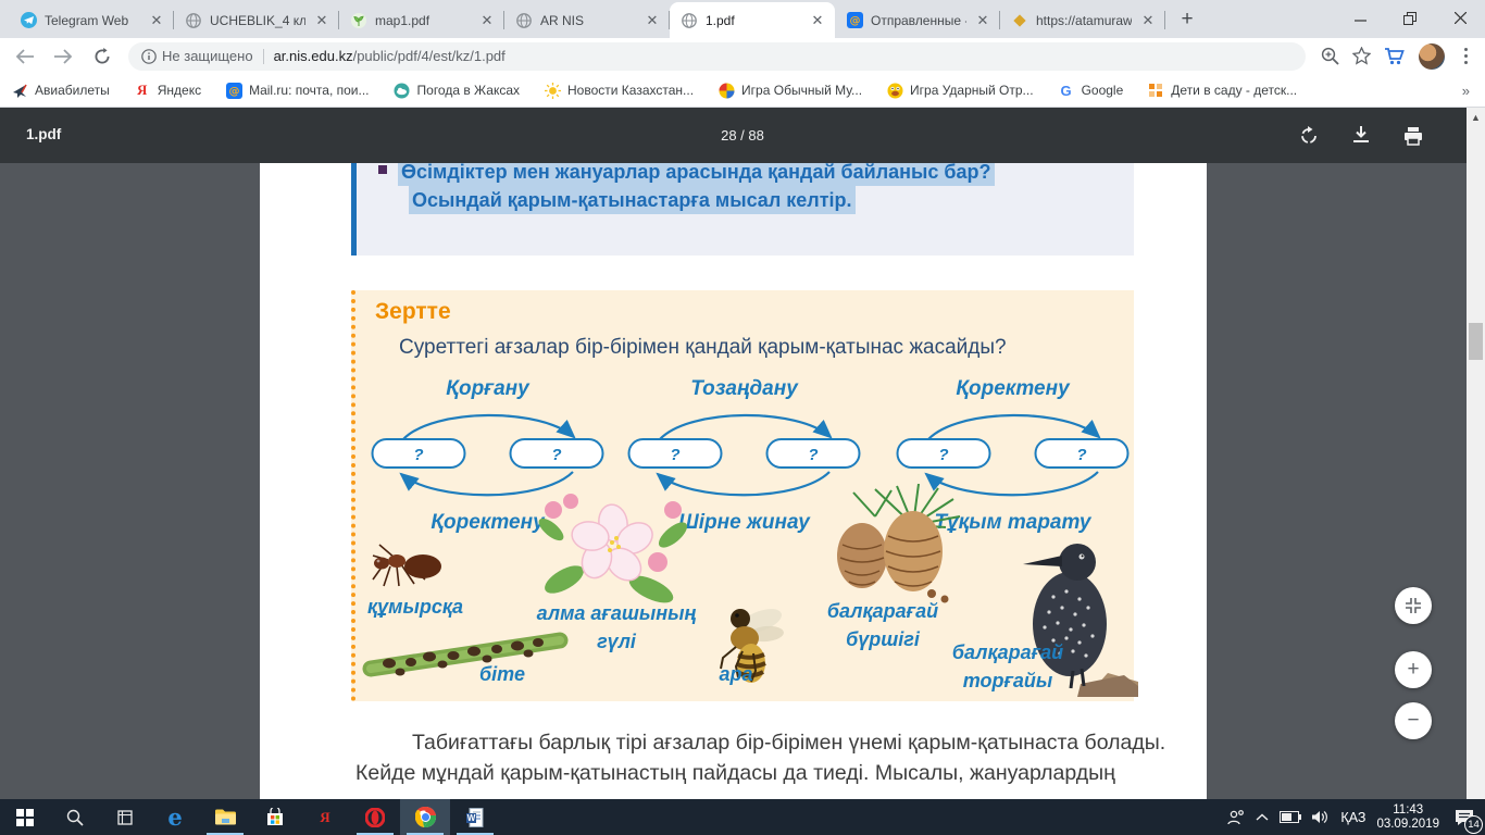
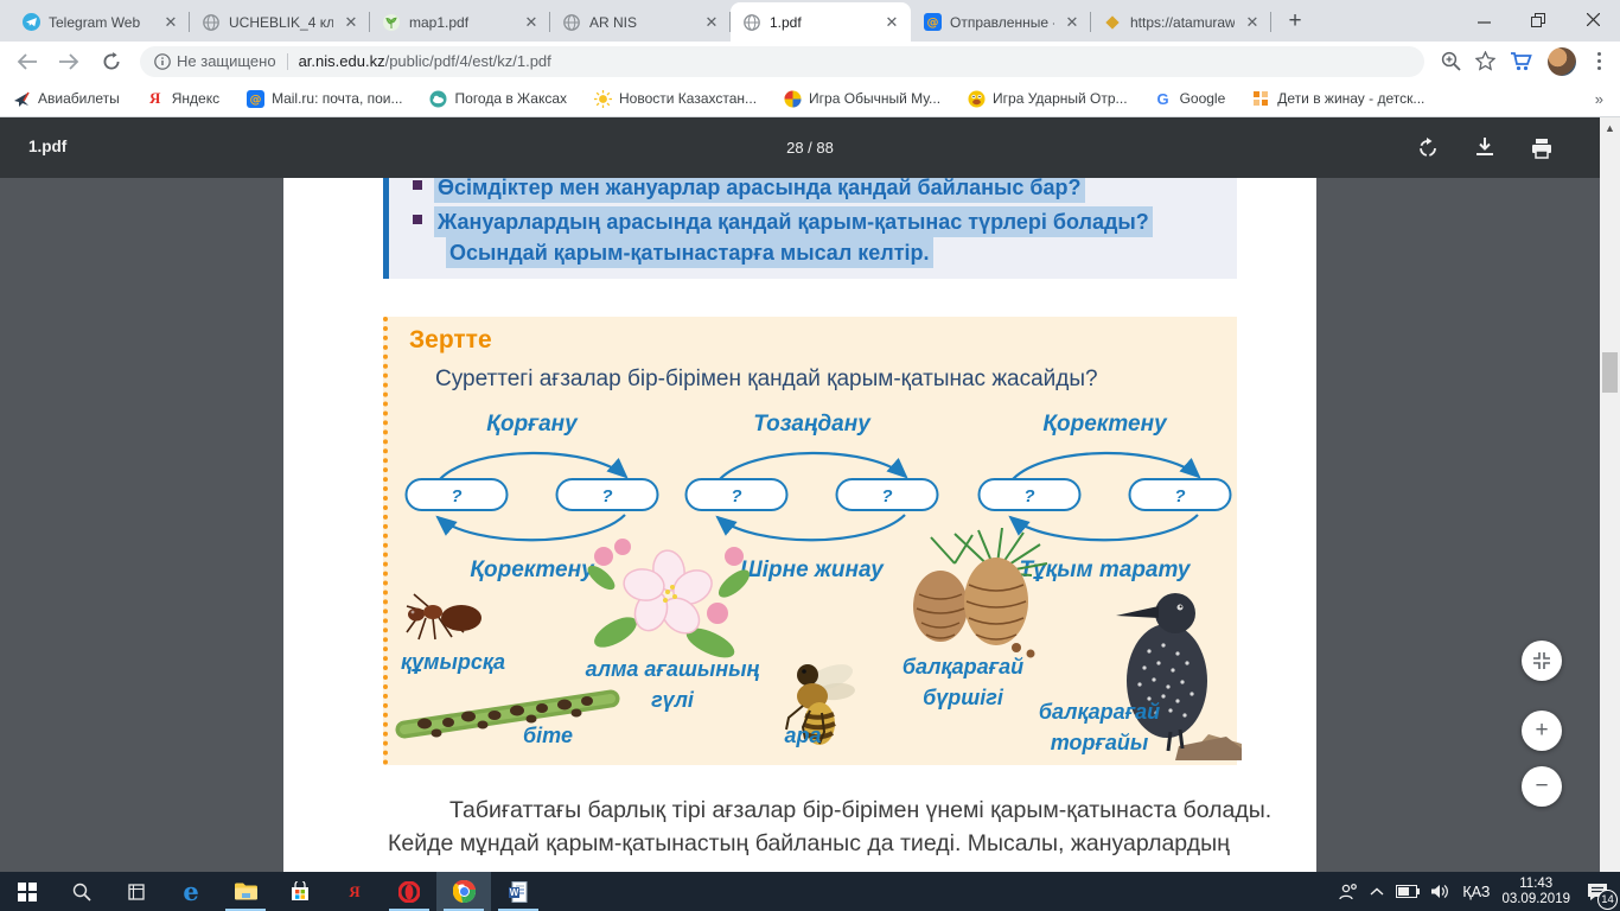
  Telegram Web
  ✕
  UCHEBLIK_4 кл
  ✕
  map1.pdf
  ✕
  AR NIS
  ✕
  1.pdf
  ✕
  @
  Отправленные
  ✕
  https://atamuraw
  ✕
  +
  Не защищено
  ar.nis.edu.kz
  /public/pdf/4/est/kz/1.pdf
  Авиабилеты
  Я
  Яндекс
  @
  Mail.ru: почта, пои...
  Погода в Жаксах
  Новости Казахстан...
  Игра Обычный Му...
  Игра Ударный Отр...
  G
  Google
- Дети в саду - детск...
+ Дети в жинау - детск...
  »
  1.pdf
  28 / 88
  Өсімдіктер мен жануарлар арасында қандай байланыс бар?
+ Жануарлардың арасында қандай қарым-қатынас түрлері болады?
  Осындай қарым-қатынастарға мысал келтір.
  Зертте
  Суреттегі ағзалар бір-бірімен қандай қарым-қатынас жасайды?
  Қорғану
  ?
  ?
  Қоректену
  Тозаңдану
  ?
  ?
  Шірне жинау
  Қоректену
  ?
  ?
  Тұқым тарату
  құмырсқа
  алма ағашының
  гүлі
  біте
  ара
  балқарағай
  бүршігі
  балқарағай
  торғайы
  Табиғаттағы барлық тірі ағзалар бір-бірімен үнемі қарым-қатынаста болады.
- Кейде мұндай қарым-қатынастың пайдасы да тиеді. Мысалы, жануарлардың
+ Кейде мұндай қарым-қатынастың байланыс да тиеді. Мысалы, жануарлардың
  +
  −
  ▲
  e
  Я
  W
  ҚАЗ
  11:43
  03.09.2019
  14
